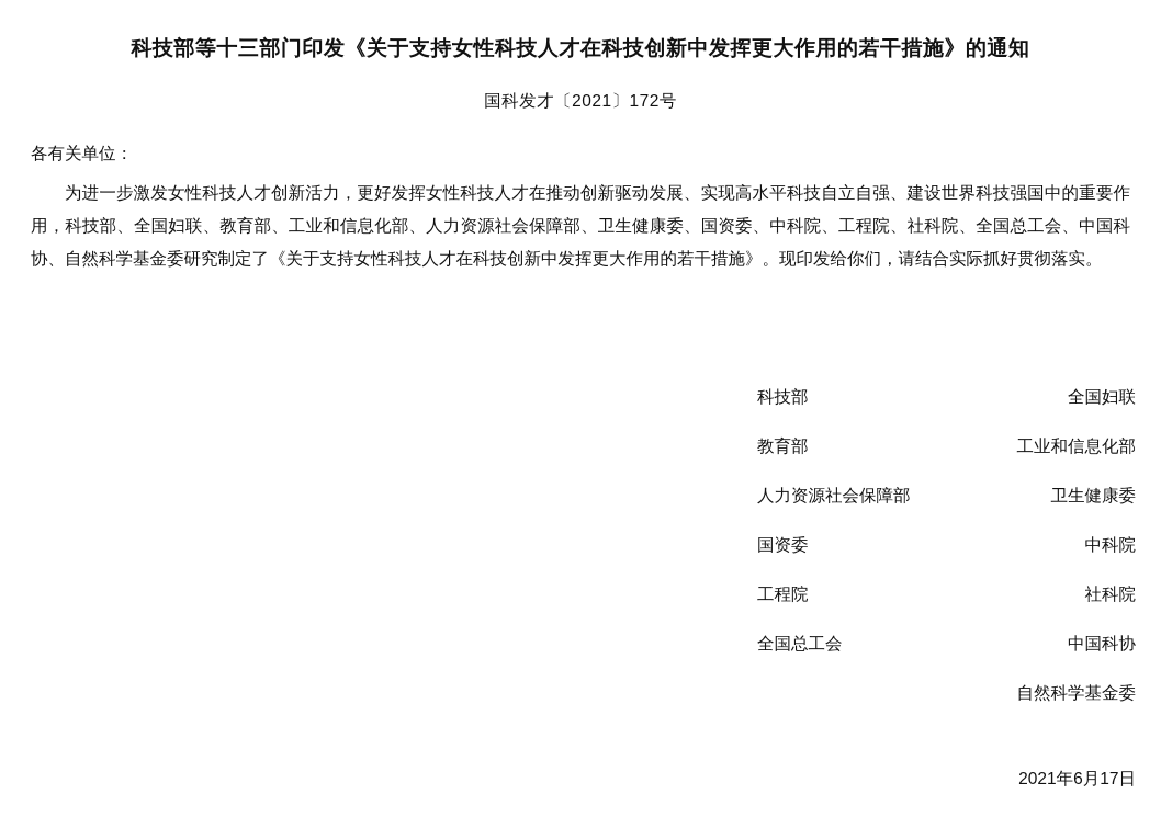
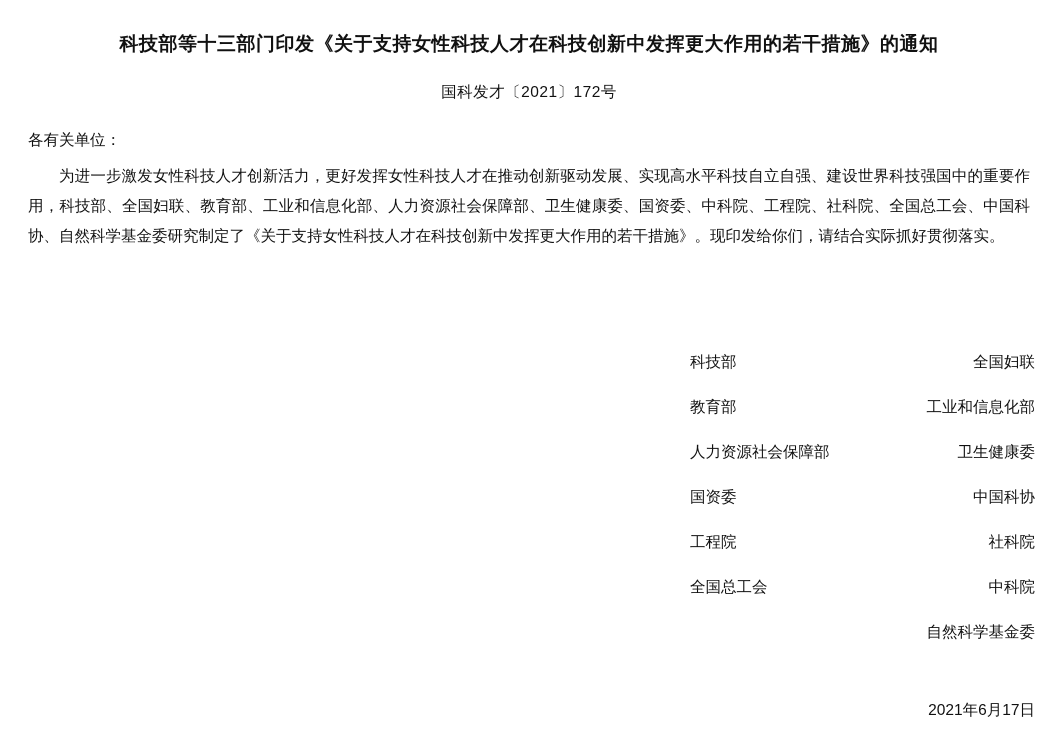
  科技部等十三部门印发《关于支持女性科技人才在科技创新中发挥更大作用的若干措施》的通知
  国科发才〔2021〕172号
  各有关单位：
  为进一步激发女性科技人才创新活力，更好发挥女性科技人才在推动创新驱动发展、实现高水平科技自立自强、建设世界科技强国中的重要作用，科技部、全国妇联、教育部、工业和信息化部、人力资源社会保障部、卫生健康委、国资委、中科院、工程院、社科院、全国总工会、中国科协、自然科学基金委研究制定了《关于支持女性科技人才在科技创新中发挥更大作用的若干措施》。现印发给你们，请结合实际抓好贯彻落实。
  科技部
  全国妇联
  教育部
  工业和信息化部
  人力资源社会保障部
  卫生健康委
  国资委
- 中科院
+ 中国科协
  工程院
  社科院
  全国总工会
- 中国科协
+ 中科院
  自然科学基金委
  2021年6月17日
